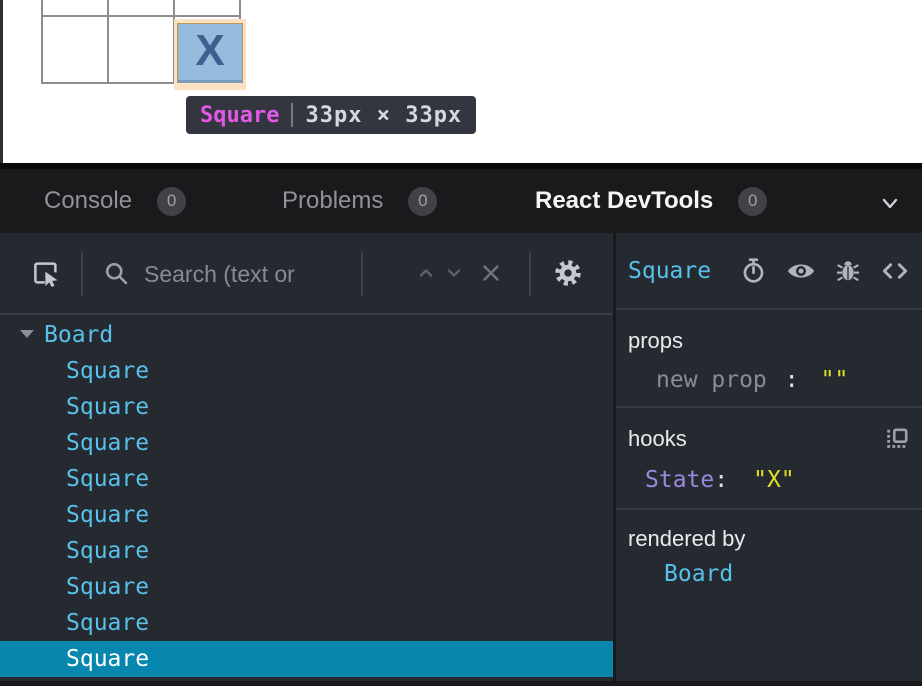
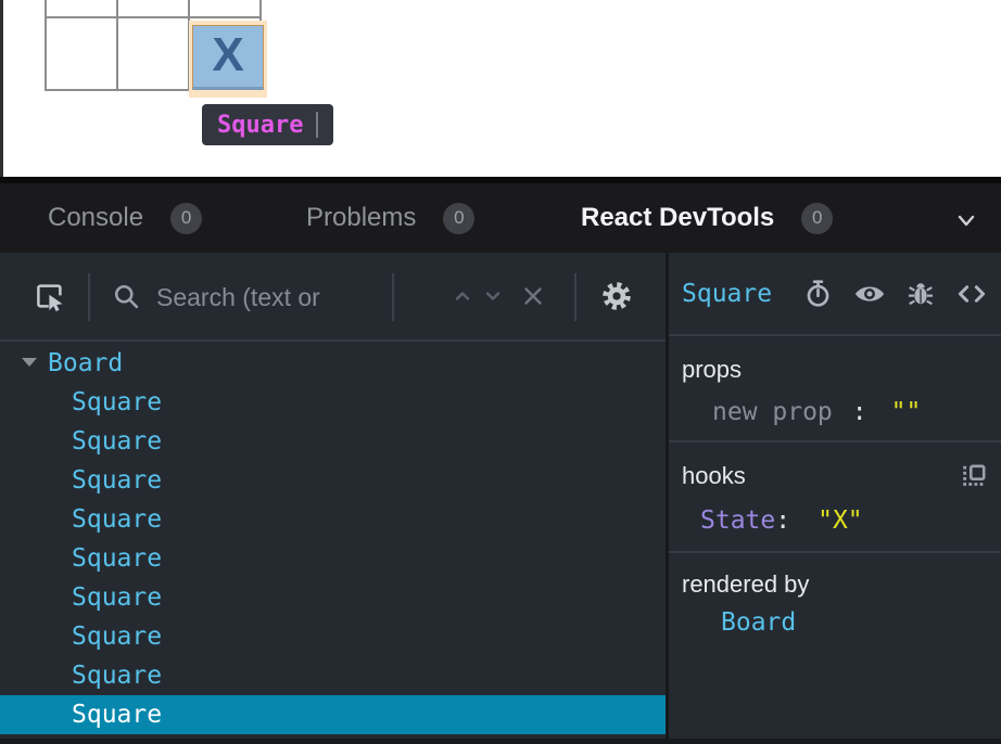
  X
  Square
- 33px × 33px
  Console
  0
  Problems
  0
  React DevTools
  0
  Search (text or
  Board
  Square
  Square
  Square
  Square
  Square
  Square
  Square
  Square
  Square
  Square
  props
  new prop
  :
  ""
  hooks
  State
  :
  "X"
  rendered by
  Board
